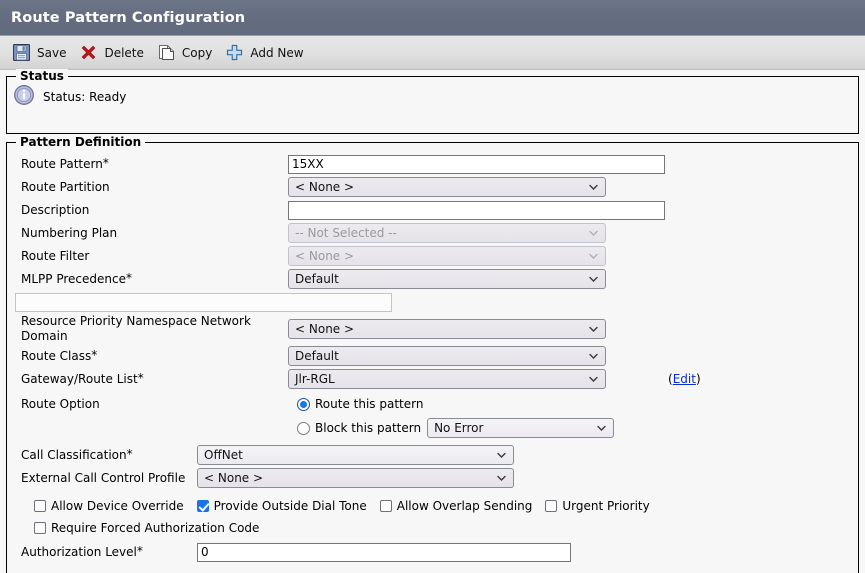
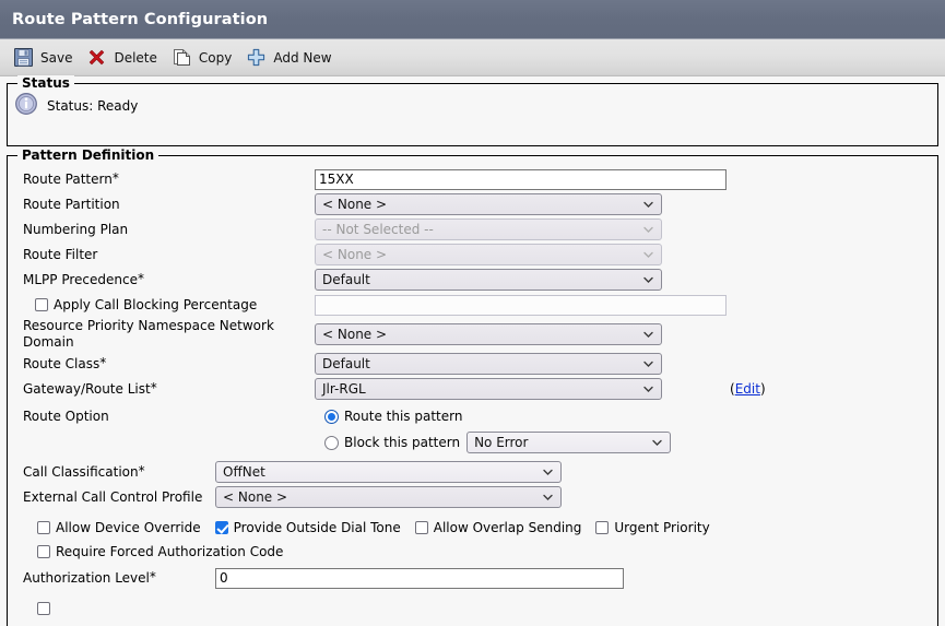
  Route Pattern Configuration
  Save
  Delete
  Copy
  Add New
  Status
  Status: Ready
  Pattern Definition
  Route Pattern*
  15XX
  Route Partition
  < None >
- Description
  Numbering Plan
  -- Not Selected --
  Route Filter
  < None >
  MLPP Precedence*
  Default
+ Apply Call Blocking Percentage
  Resource Priority Namespace Network Domain
  < None >
  Route Class*
  Default
  Gateway/Route List*
  Jlr-RGL
  (Edit)
  Route Option
  Route this pattern
  Block this pattern
  No Error
  Call Classification*
  OffNet
  External Call Control Profile
  < None >
  Allow Device Override
  Provide Outside Dial Tone
  Allow Overlap Sending
  Urgent Priority
  Require Forced Authorization Code
  Authorization Level*
  0
